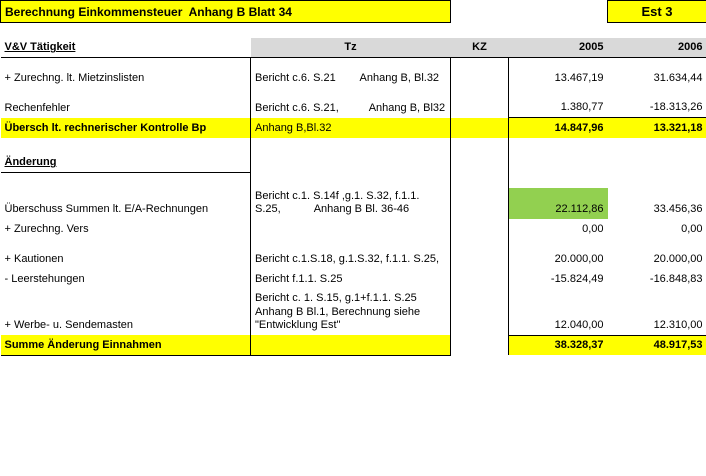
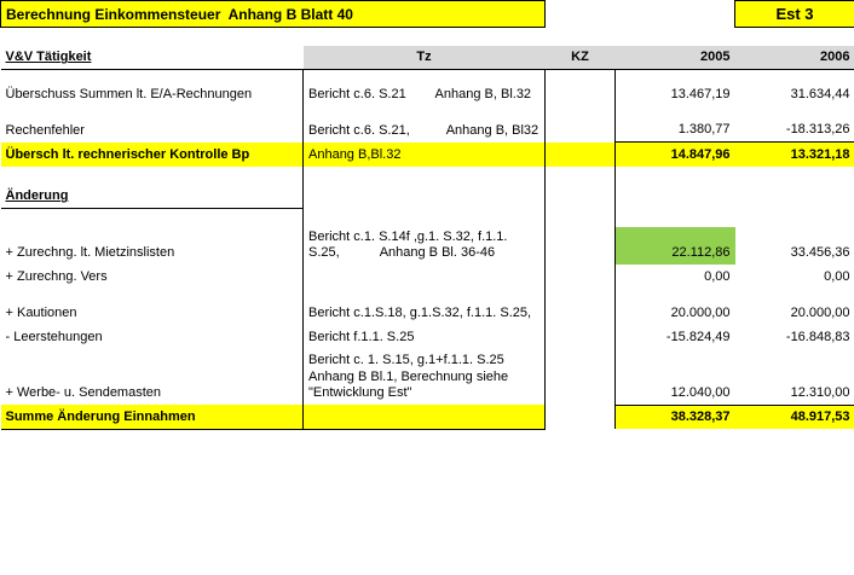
- Berechnung Einkommensteuer Anhang B Blatt 34			Est 3
+ Berechnung Einkommensteuer Anhang B Blatt 40			Est 3
  V&V Tätigkeit	Tz	KZ	2005	2006
- + Zurechng. lt. Mietzinslisten	Bericht c.6. S.21 Anhang B, Bl.32		13.467,19	31.634,44
+ Überschuss Summen lt. E/A-Rechnungen	Bericht c.6. S.21 Anhang B, Bl.32		13.467,19	31.634,44
  Rechenfehler	Bericht c.6. S.21, Anhang B, Bl32		1.380,77	-18.313,26
  Übersch lt. rechnerischer Kontrolle Bp	Anhang B,Bl.32		14.847,96	13.321,18
  Änderung
- Überschuss Summen lt. E/A-Rechnungen	Bericht c.1. S.14f ,g.1. S.32, f.1.1. S.25, Anhang B Bl. 36-46		22.112,86	33.456,36
+ + Zurechng. lt. Mietzinslisten	Bericht c.1. S.14f ,g.1. S.32, f.1.1. S.25, Anhang B Bl. 36-46		22.112,86	33.456,36
  + Zurechng. Vers			0,00	0,00
  + Kautionen	Bericht c.1.S.18, g.1.S.32, f.1.1. S.25,		20.000,00	20.000,00
  - Leerstehungen	Bericht f.1.1. S.25		-15.824,49	-16.848,83
  + Werbe- u. Sendemasten	Bericht c. 1. S.15, g.1+f.1.1. S.25 Anhang B Bl.1, Berechnung siehe "Entwicklung Est"		12.040,00	12.310,00
  Summe Änderung Einnahmen			38.328,37	48.917,53
